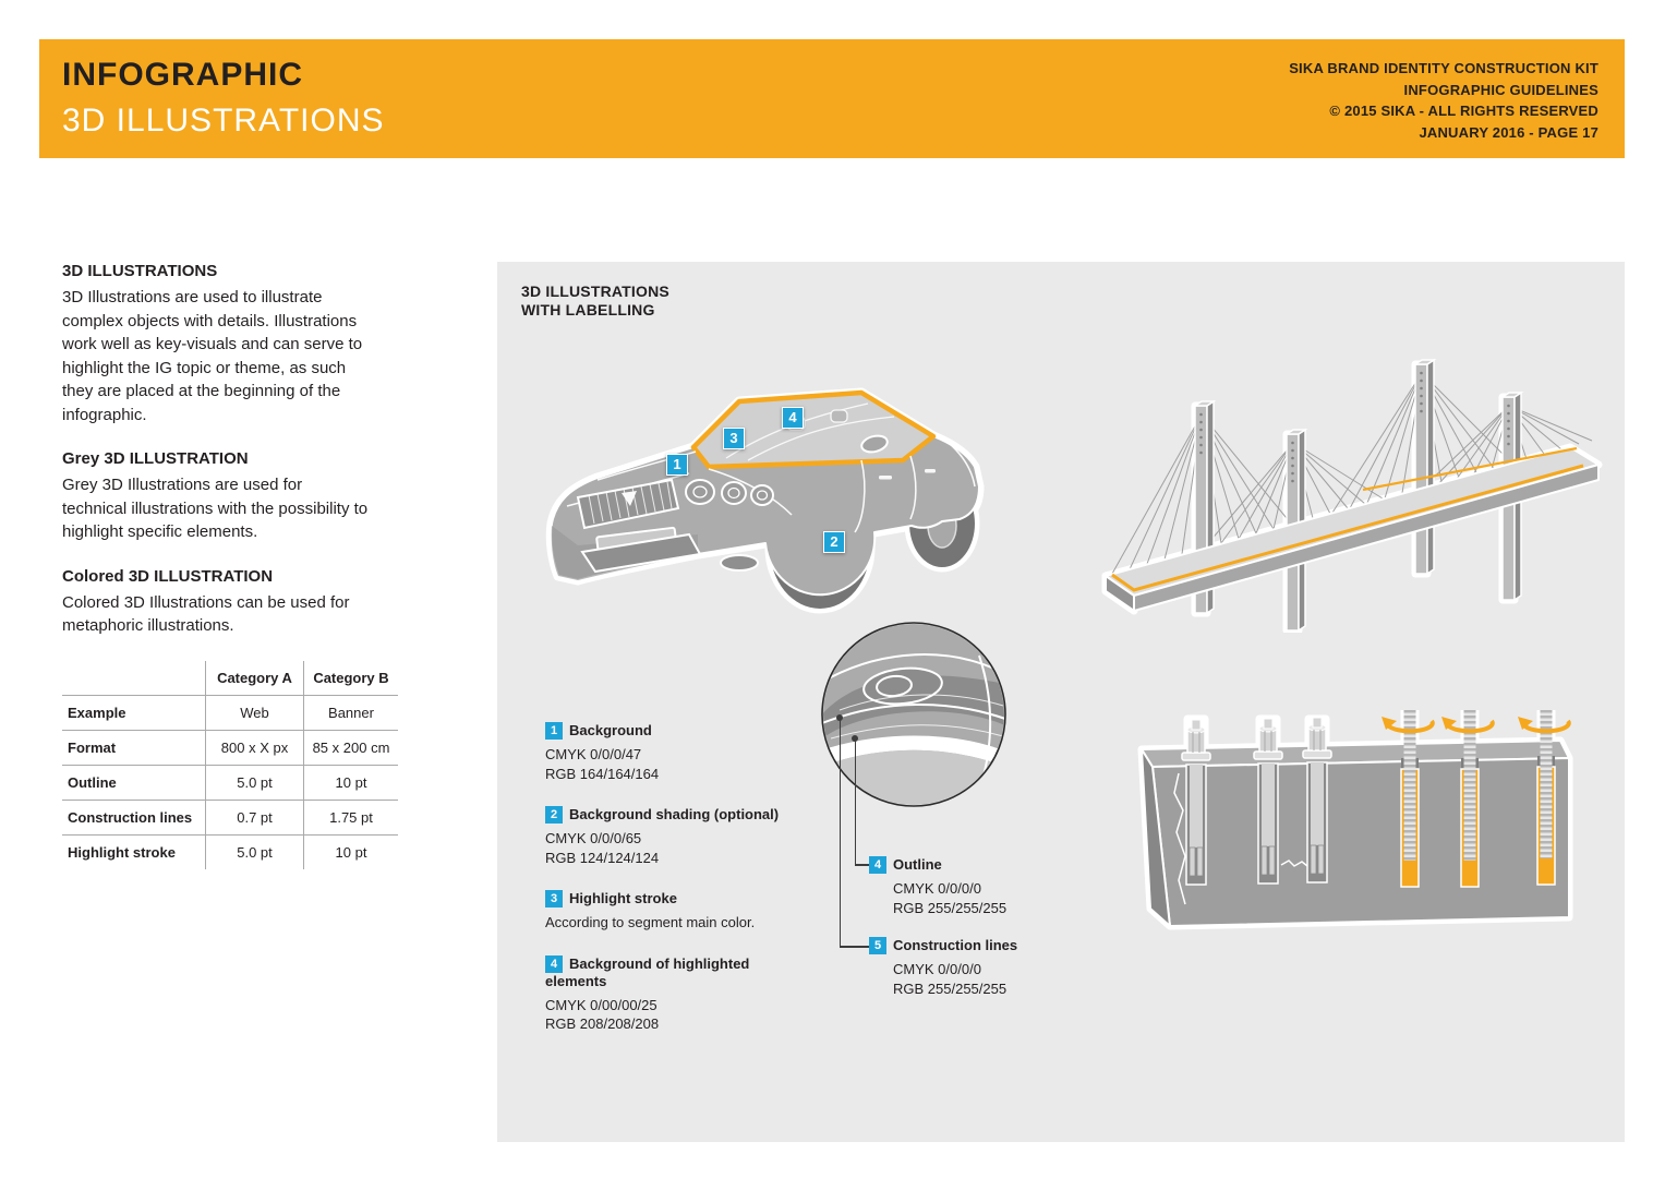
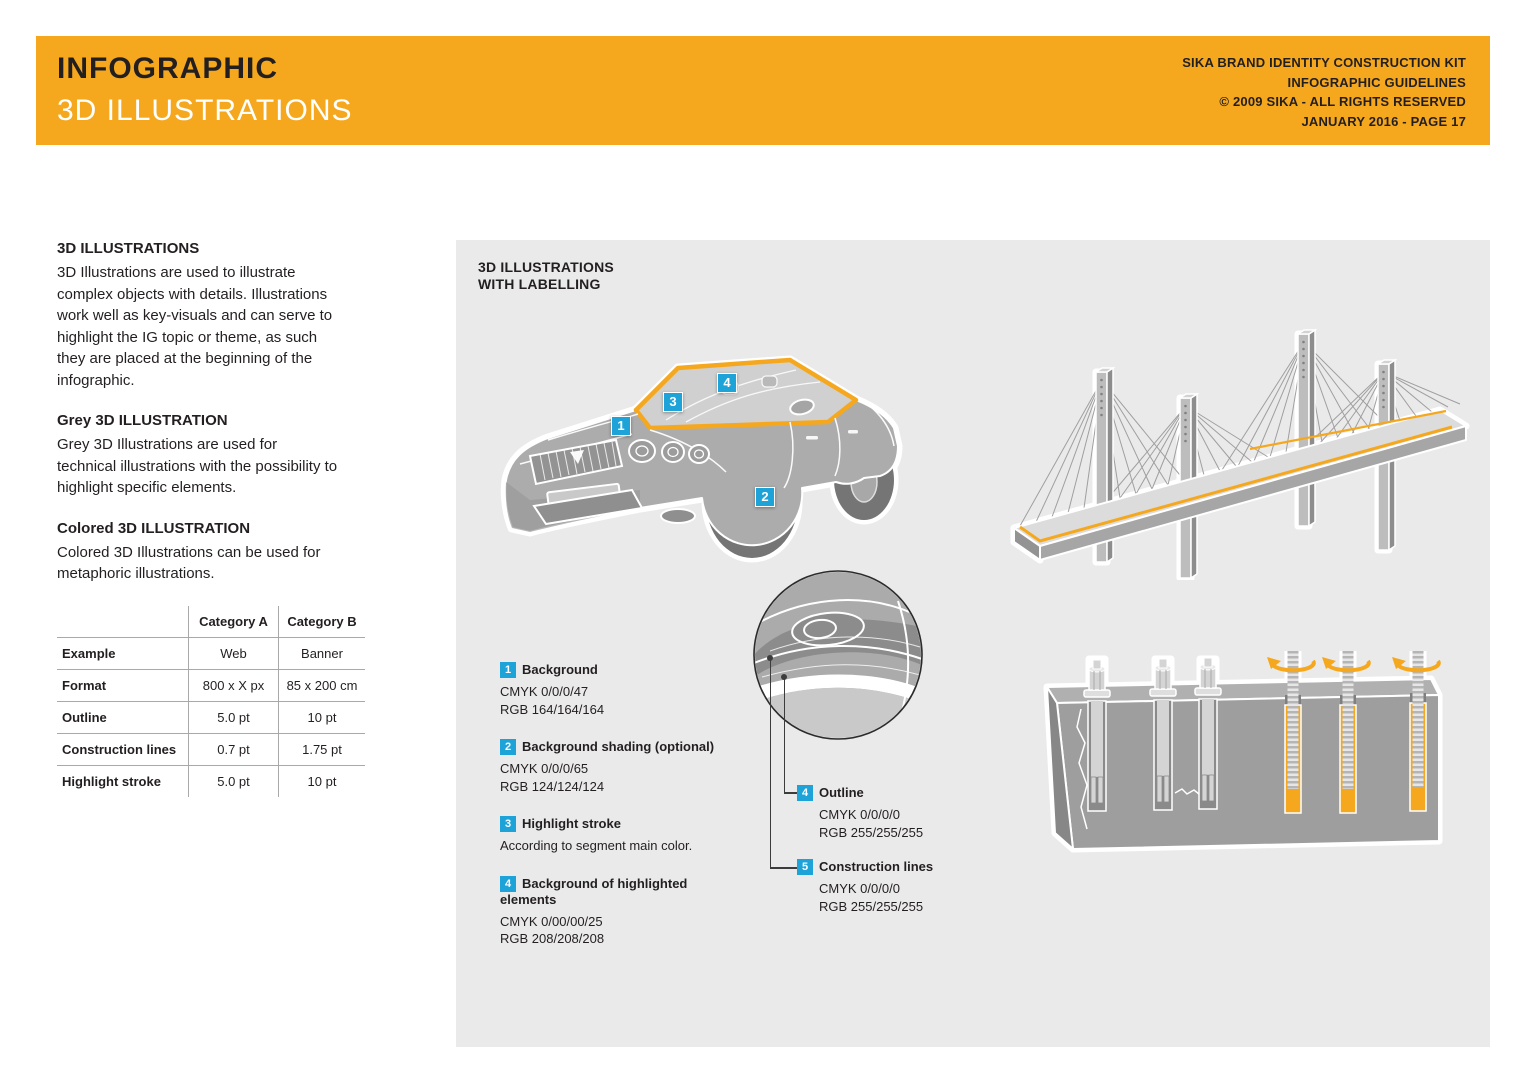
  INFOGRAPHIC
  3D ILLUSTRATIONS
  SIKA BRAND IDENTITY CONSTRUCTION KIT
  INFOGRAPHIC GUIDELINES
- © 2015 SIKA - ALL RIGHTS RESERVED
+ © 2009 SIKA - ALL RIGHTS RESERVED
  JANUARY 2016 - PAGE 17
  3D ILLUSTRATIONS
  3D Illustrations are used to illustrate complex objects with details. Illustrations work well as key-visuals and can serve to highlight the IG topic or theme, as such they are placed at the beginning of the infographic.
  Grey 3D ILLUSTRATION
  Grey 3D Illustrations are used for technical illustrations with the possibility to highlight specific elements.
  Colored 3D ILLUSTRATION
  Colored 3D Illustrations can be used for metaphoric illustrations.
  	Category A	Category B
  Example	Web	Banner
  Format	800 x X px	85 x 200 cm
  Outline	5.0 pt	10 pt
  Construction lines	0.7 pt	1.75 pt
  Highlight stroke	5.0 pt	10 pt
  3D ILLUSTRATIONS
  WITH LABELLING
  1
  2
  3
  4
  1
  Background
  CMYK 0/0/0/47
  RGB 164/164/164
  2
  Background shading (optional)
  CMYK 0/0/0/65
  RGB 124/124/124
  3
  Highlight stroke
  According to segment main color.
  4
  Background of highlighted elements
  CMYK 0/00/00/25
  RGB 208/208/208
  4
  Outline
  CMYK 0/0/0/0
  RGB 255/255/255
  5
  Construction lines
  CMYK 0/0/0/0
  RGB 255/255/255
